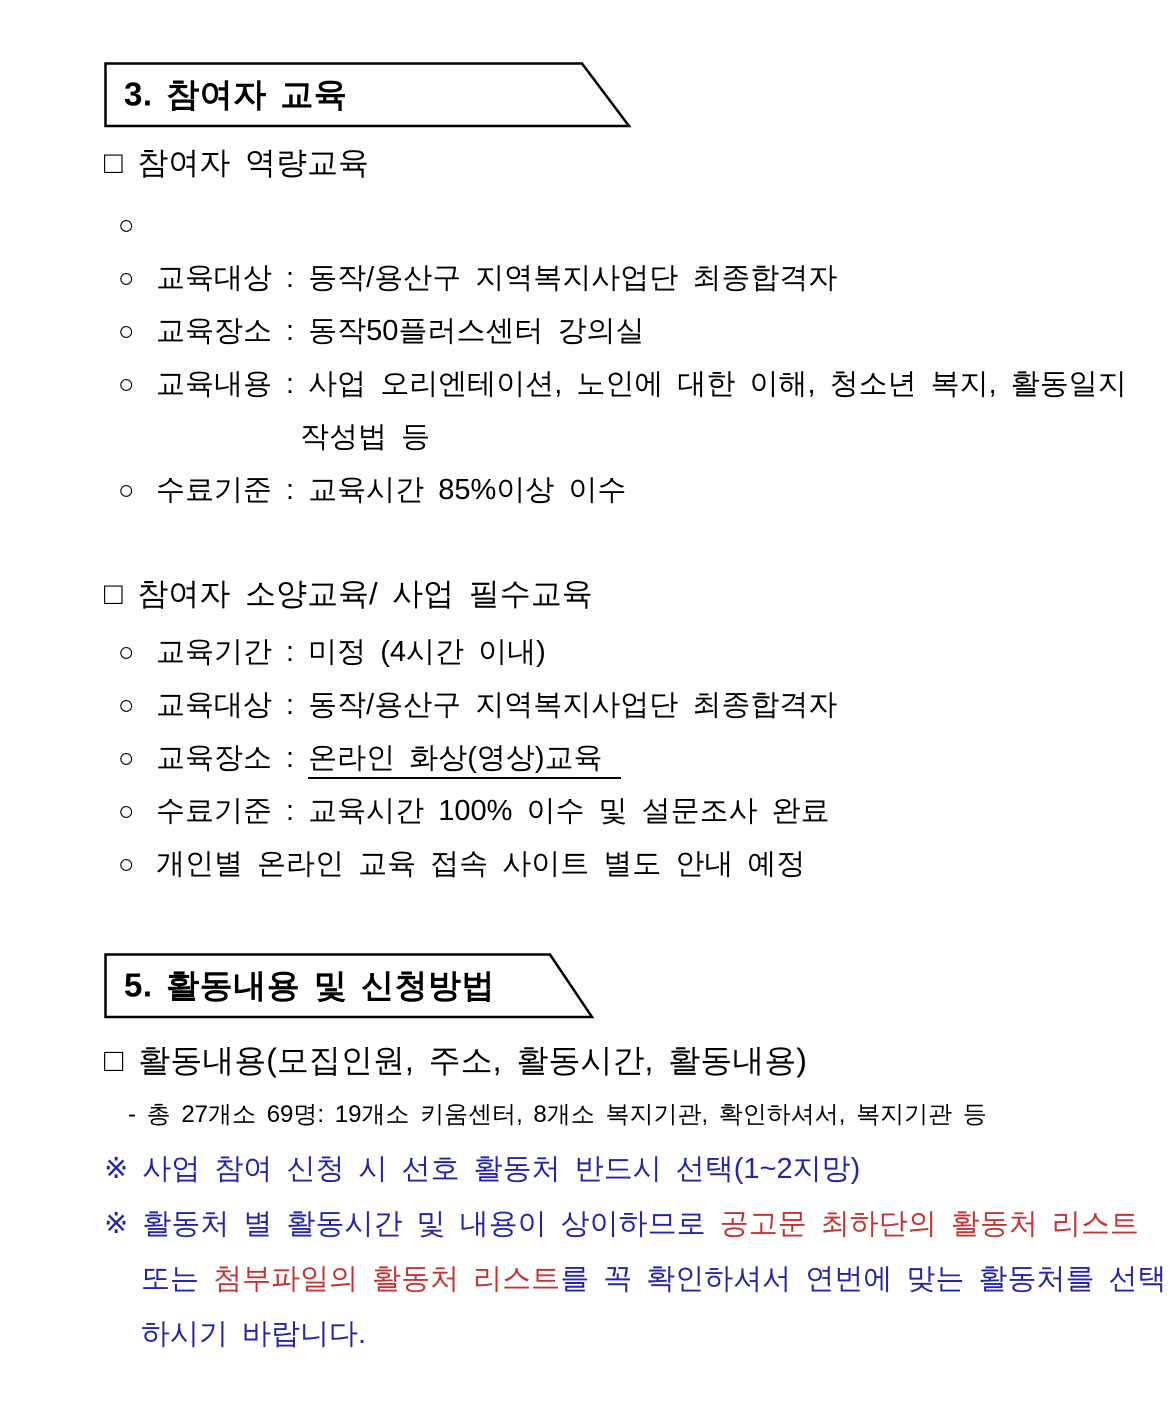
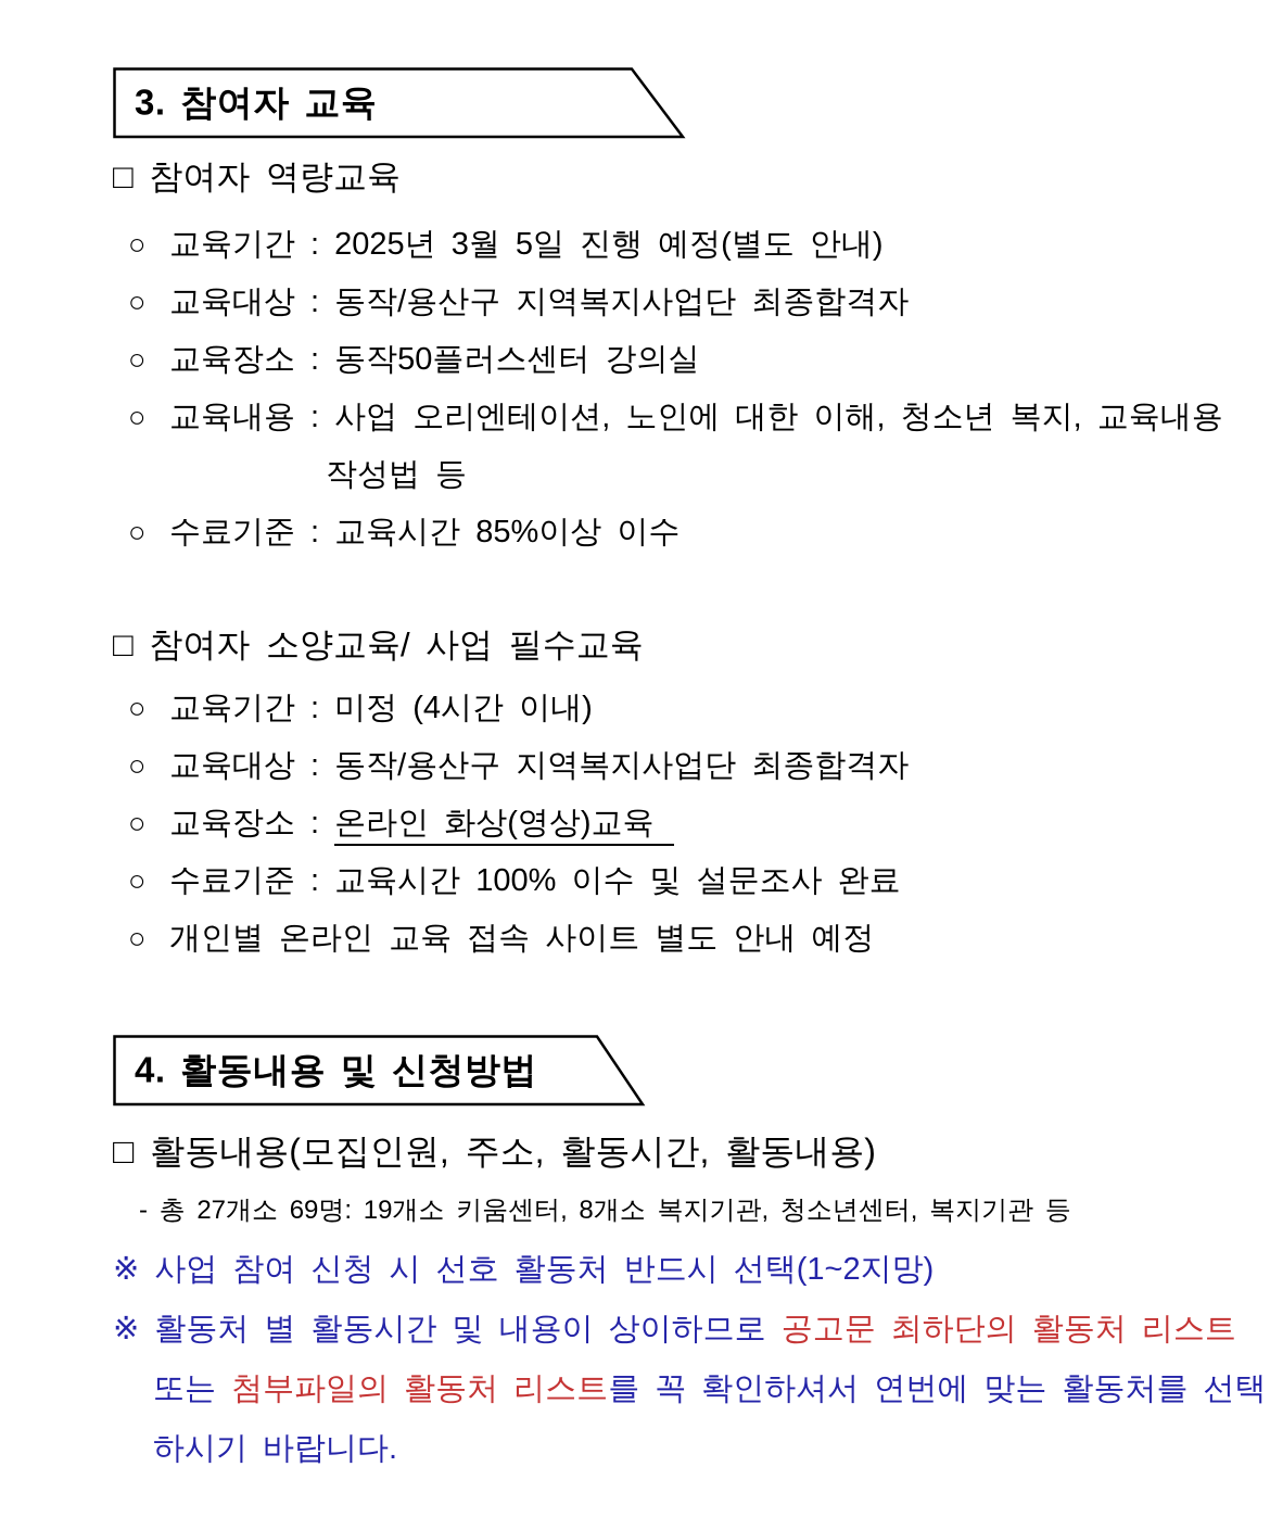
  3. 참여자 교육
  □ 참여자 역량교육
  ○
+ 교육기간 : 2025년 3월 5일 진행 예정(별도 안내)
  ○
  교육대상 : 동작/용산구 지역복지사업단 최종합격자
  ○
  교육장소 : 동작50플러스센터 강의실
  ○
- 교육내용 : 사업 오리엔테이션, 노인에 대한 이해, 청소년 복지, 활동일지
+ 교육내용 : 사업 오리엔테이션, 노인에 대한 이해, 청소년 복지, 교육내용
  작성법 등
  ○
  수료기준 : 교육시간 85%이상 이수
  □ 참여자 소양교육/ 사업 필수교육
  ○
  교육기간 : 미정 (4시간 이내)
  ○
  교육대상 : 동작/용산구 지역복지사업단 최종합격자
  ○
  교육장소 : 온라인 화상(영상)교육
  ○
  수료기준 : 교육시간 100% 이수 및 설문조사 완료
  ○
  개인별 온라인 교육 접속 사이트 별도 안내 예정
- 5. 활동내용 및 신청방법
+ 4. 활동내용 및 신청방법
  □ 활동내용(모집인원, 주소, 활동시간, 활동내용)
- - 총 27개소 69명: 19개소 키움센터, 8개소 복지기관, 확인하셔서, 복지기관 등
+ - 총 27개소 69명: 19개소 키움센터, 8개소 복지기관, 청소년센터, 복지기관 등
  ※ 사업 참여 신청 시 선호 활동처 반드시 선택(1~2지망)
  ※ 활동처 별 활동시간 및 내용이 상이하므로 공고문 최하단의 활동처 리스트
  또는 첨부파일의 활동처 리스트를 꼭 확인하셔서 연번에 맞는 활동처를 선택
  하시기 바랍니다.
